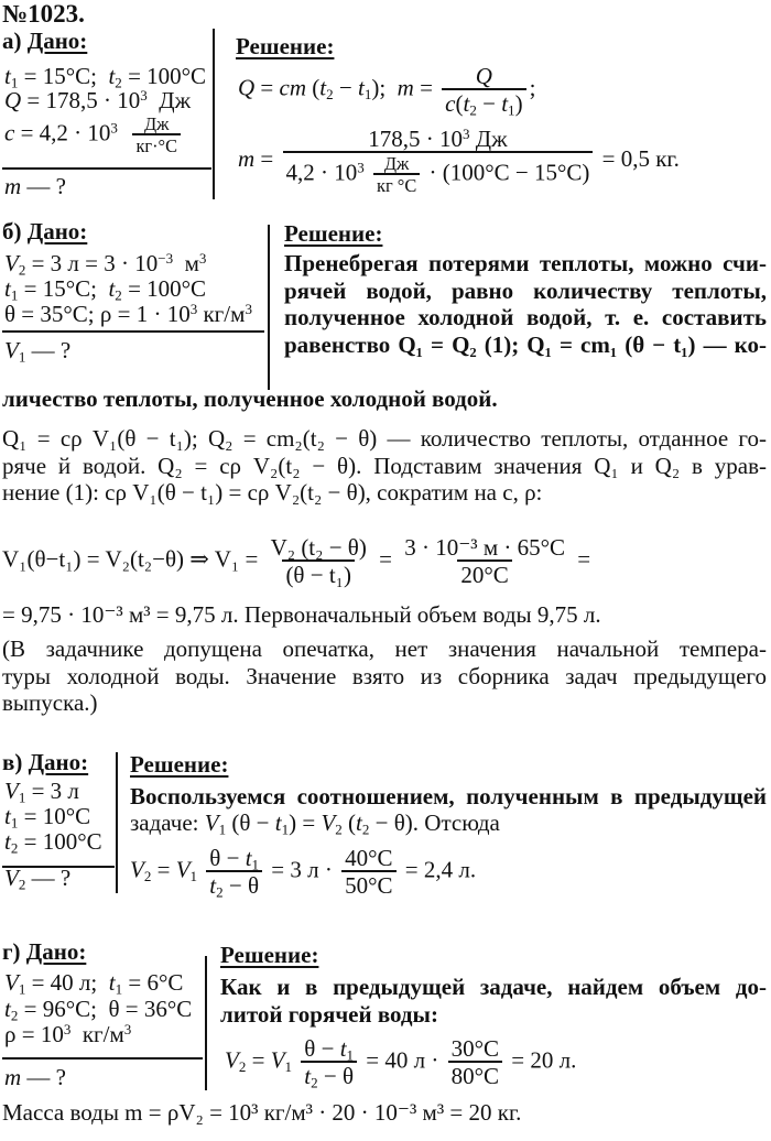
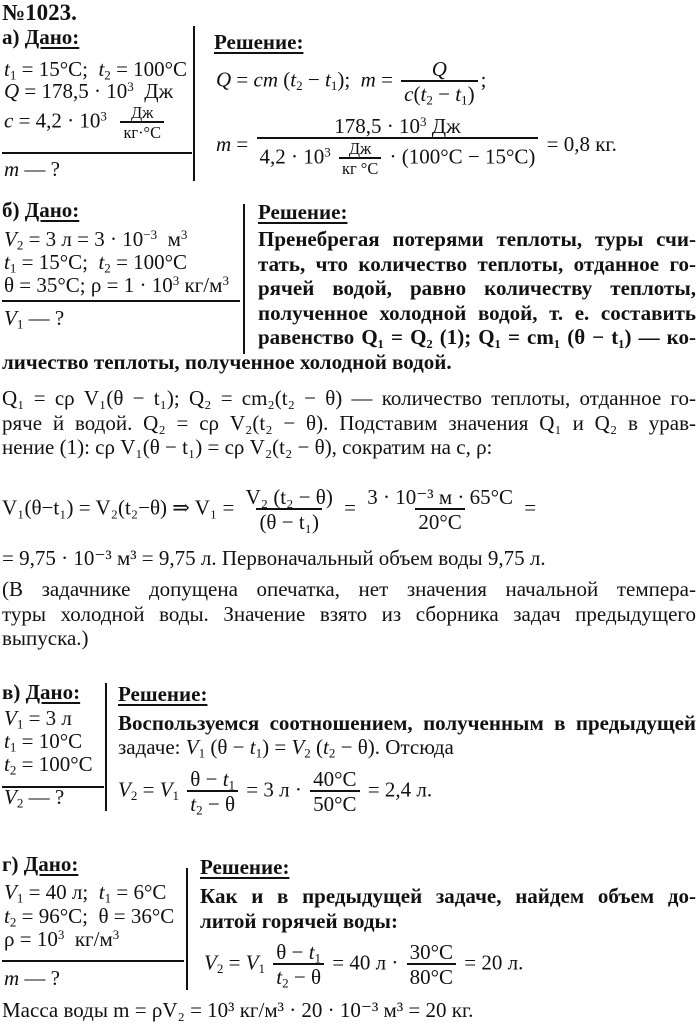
  №1023.
  а) Дано:
  t1 = 15°C; t2 = 100°C
  Q = 178,5 · 103 Дж
  c = 4,2 · 103
  Дж
  кг·°C
  m — ?
  Решение:
  Q = cm (t2 − t1); m =
  Q
  c(t2 − t1)
  ;
  m =
  178,5 · 103 Дж
  4,2 · 103
  Дж
  кг °C
  · (100°C − 15°C)
- = 0,5 кг.
+ = 0,8 кг.
  б) Дано:
  V2 = 3 л = 3 · 10−3 м3
  t1 = 15°C; t2 = 100°C
  θ = 35°C; ρ = 1 · 103 кг/м3
  V1 — ?
  Решение:
- Пренебрегая потерями теплоты, можно счи-
+ Пренебрегая потерями теплоты, туры счи-
+ тать, что количество теплоты, отданное го-
  рячей водой, равно количеству теплоты,
  полученное холодной водой, т. е. составить
  равенство Q₁ = Q₂ (1); Q₁ = cm₁ (θ − t₁) — ко-
  личество теплоты, полученное холодной водой.
  Q₁ = cρ V₁(θ − t₁); Q₂ = cm₂(t₂ − θ) — количество теплоты, отданное го-
  ряче й водой. Q₂ = cρ V₂(t₂ − θ). Подставим значения Q₁ и Q₂ в урав-
  нение (1): cρ V₁(θ − t₁) = cρ V₂(t₂ − θ), сократим на c, ρ:
  V₁(θ−t₁) = V₂(t₂−θ) ⇒ V₁ =
  V₂ (t₂ − θ)
  (θ − t₁)
  =
  3 · 10⁻³ м · 65°C
  20°C
  =
  = 9,75 · 10⁻³ м³ = 9,75 л. Первоначальный объем воды 9,75 л.
  (В задачнике допущена опечатка, нет значения начальной темпера-
  туры холодной воды. Значение взято из сборника задач предыдущего
  выпуска.)
  в) Дано:
  V1 = 3 л
  t1 = 10°C
  t2 = 100°C
  V2 — ?
  Решение:
  Воспользуемся соотношением, полученным в предыдущей
  задаче: V1 (θ − t1) = V2 (t2 − θ). Отсюда
  V2 = V1
  θ − t1
  t2 − θ
  = 3 л ·
  40°C
  50°C
  = 2,4 л.
  г) Дано:
  V1 = 40 л; t1 = 6°C
  t2 = 96°C; θ = 36°C
  ρ = 103 кг/м3
  m — ?
  Решение:
  Как и в предыдущей задаче, найдем объем до-
  литой горячей воды:
  V2 = V1
  θ − t1
  t2 − θ
  = 40 л ·
  30°C
  80°C
  = 20 л.
  Масса воды m = ρV₂ = 10³ кг/м³ · 20 · 10⁻³ м³ = 20 кг.
